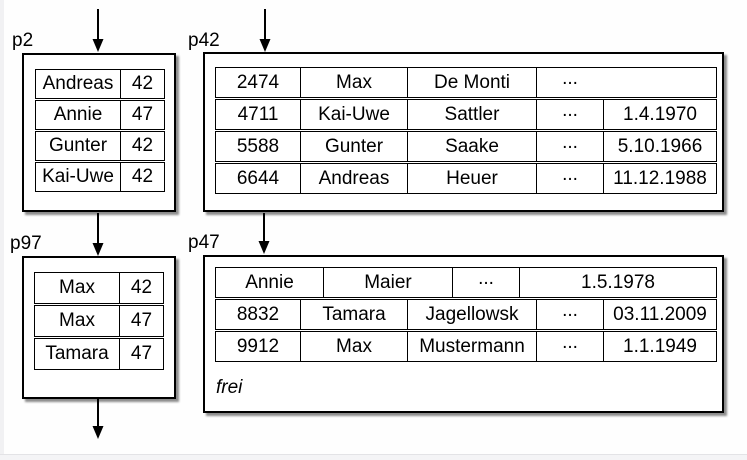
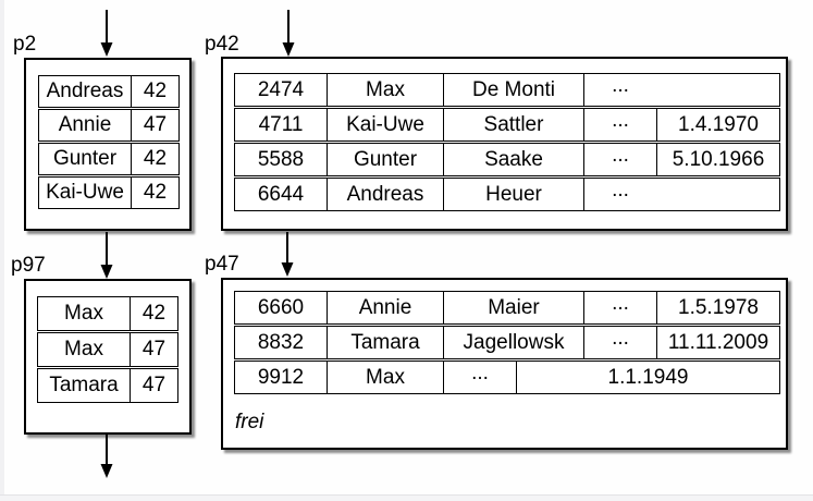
  p2
  Andreas
  42
  Annie
  47
  Gunter
  42
  Kai-Uwe
  42
  p42
  2474
  Max
  De Monti
  ...
  4711
  Kai-Uwe
  Sattler
  ...
  1.4.1970
  5588
  Gunter
  Saake
  ...
  5.10.1966
  6644
  Andreas
  Heuer
  ...
- 11.12.1988
  p97
  Max
  42
  Max
  47
  Tamara
  47
  p47
+ 6660
  Annie
  Maier
  ...
  1.5.1978
  8832
  Tamara
  Jagellowsk
  ...
- 03.11.2009
+ 11.11.2009
  9912
  Max
- Mustermann
  ...
  1.1.1949
  frei
